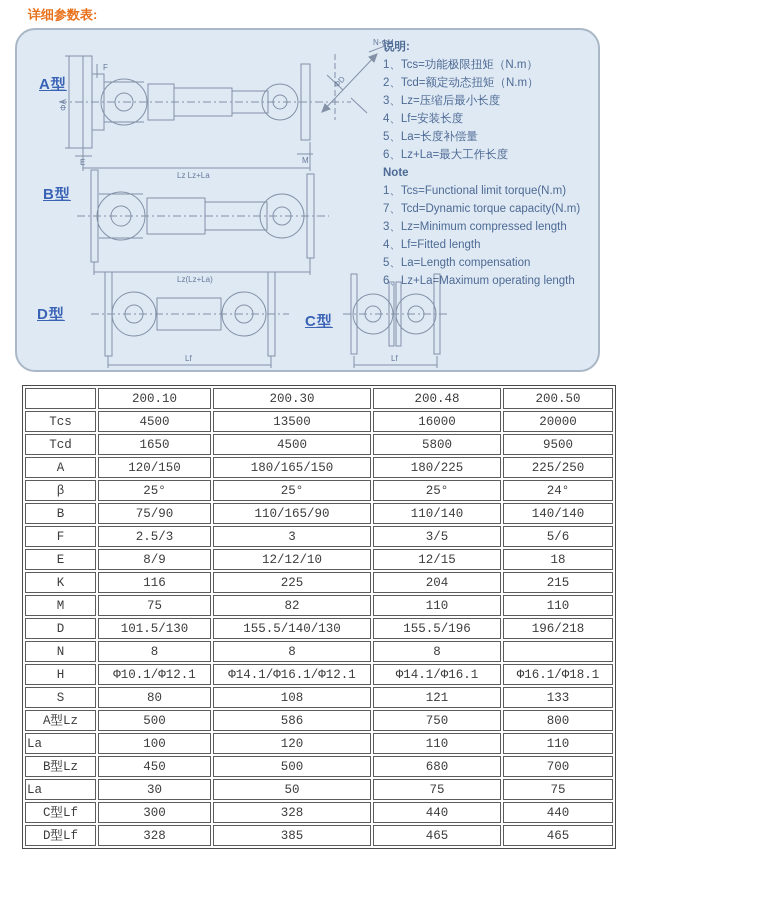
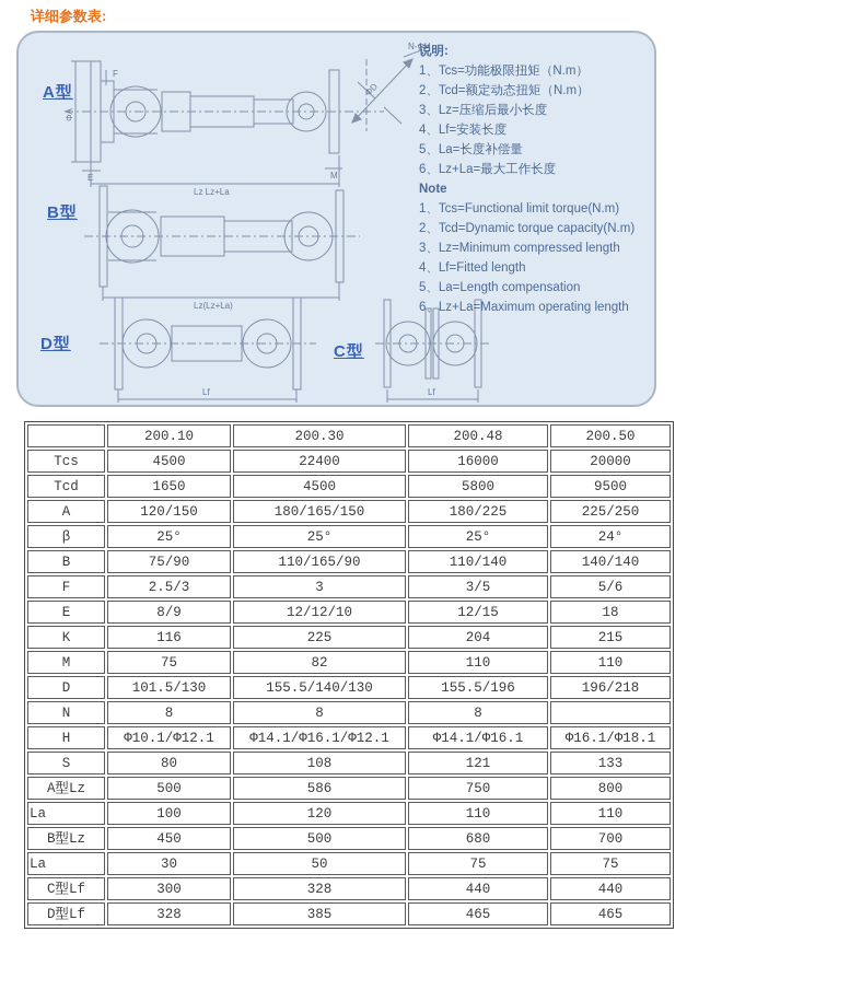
  详细参数表:
  F
  E
  M
  Lz Lz+La
  Lz(Lz+La)
  Lf
  Lf
  N-ΦH
  A型
  B型
  D型
  C型
  说明:
  1、Tcs=功能极限扭矩（N.m）
  2、Tcd=额定动态扭矩（N.m）
  3、Lz=压缩后最小长度
  4、Lf=安装长度
  5、La=长度补偿量
  6、Lz+La=最大工作长度
  Note
  1、Tcs=Functional limit torque(N.m)
- 7、Tcd=Dynamic torque capacity(N.m)
+ 2、Tcd=Dynamic torque capacity(N.m)
  3、Lz=Minimum compressed length
  4、Lf=Fitted length
  5、La=Length compensation
  6、Lz+La=Maximum operating length
  	200.10	200.30	200.48	200.50
- Tcs	4500	13500	16000	20000
+ Tcs	4500	22400	16000	20000
  Tcd	1650	4500	5800	9500
  A	120/150	180/165/150	180/225	225/250
  β	25°	25°	25°	24°
  B	75/90	110/165/90	110/140	140/140
  F	2.5/3	3	3/5	5/6
  E	8/9	12/12/10	12/15	18
  K	116	225	204	215
  M	75	82	110	110
  D	101.5/130	155.5/140/130	155.5/196	196/218
  N	8	8	8
  H	Φ10.1/Φ12.1	Φ14.1/Φ16.1/Φ12.1	Φ14.1/Φ16.1	Φ16.1/Φ18.1
  S	80	108	121	133
  A型Lz	500	586	750	800
  La	100	120	110	110
  B型Lz	450	500	680	700
  La	30	50	75	75
  C型Lf	300	328	440	440
  D型Lf	328	385	465	465
